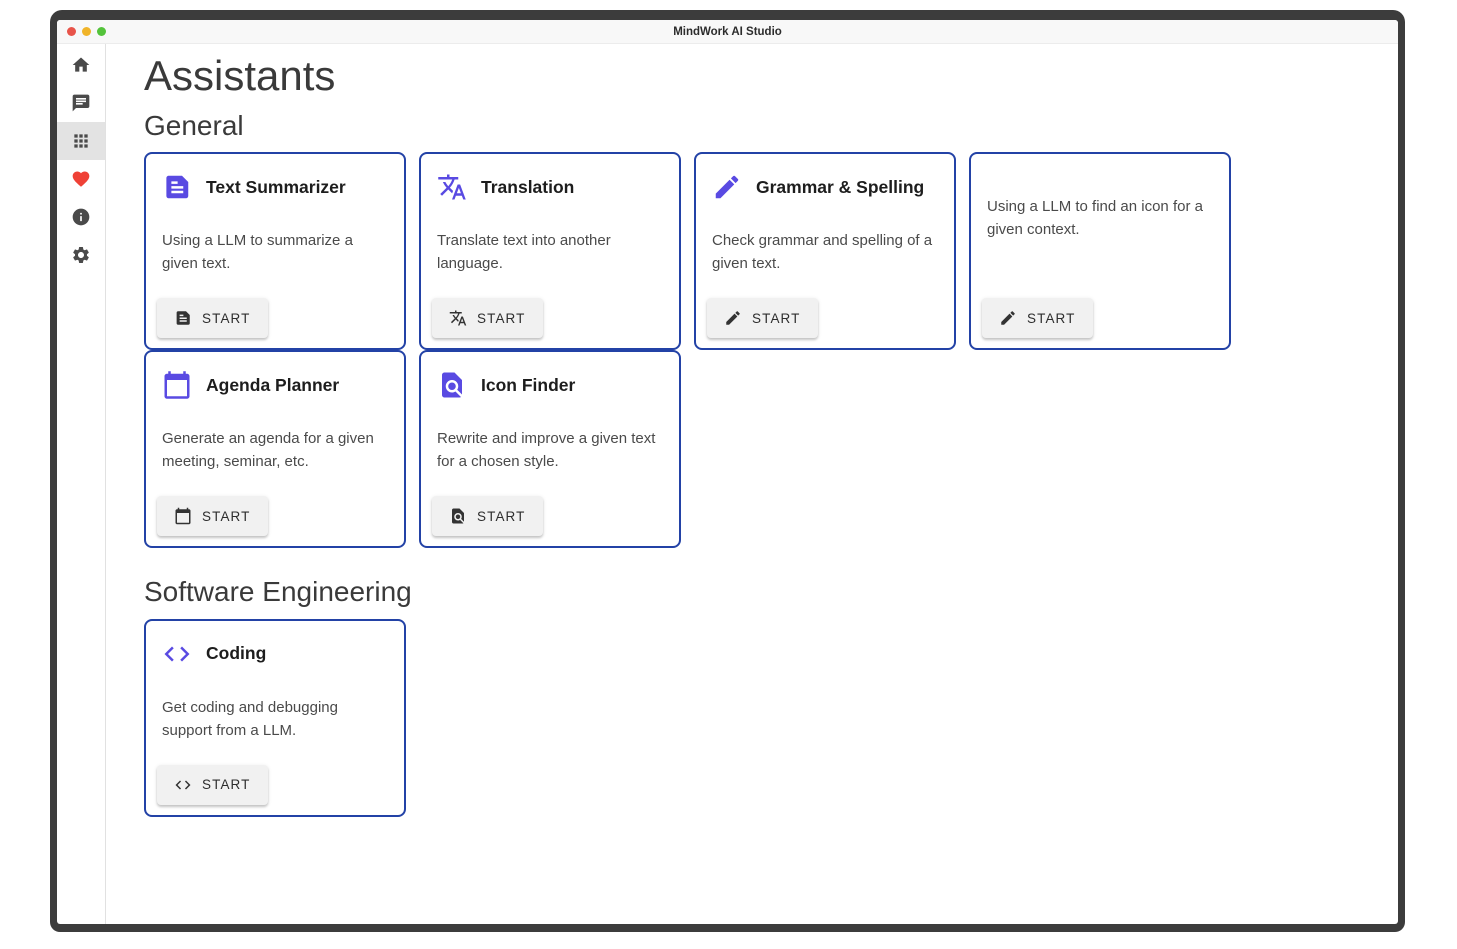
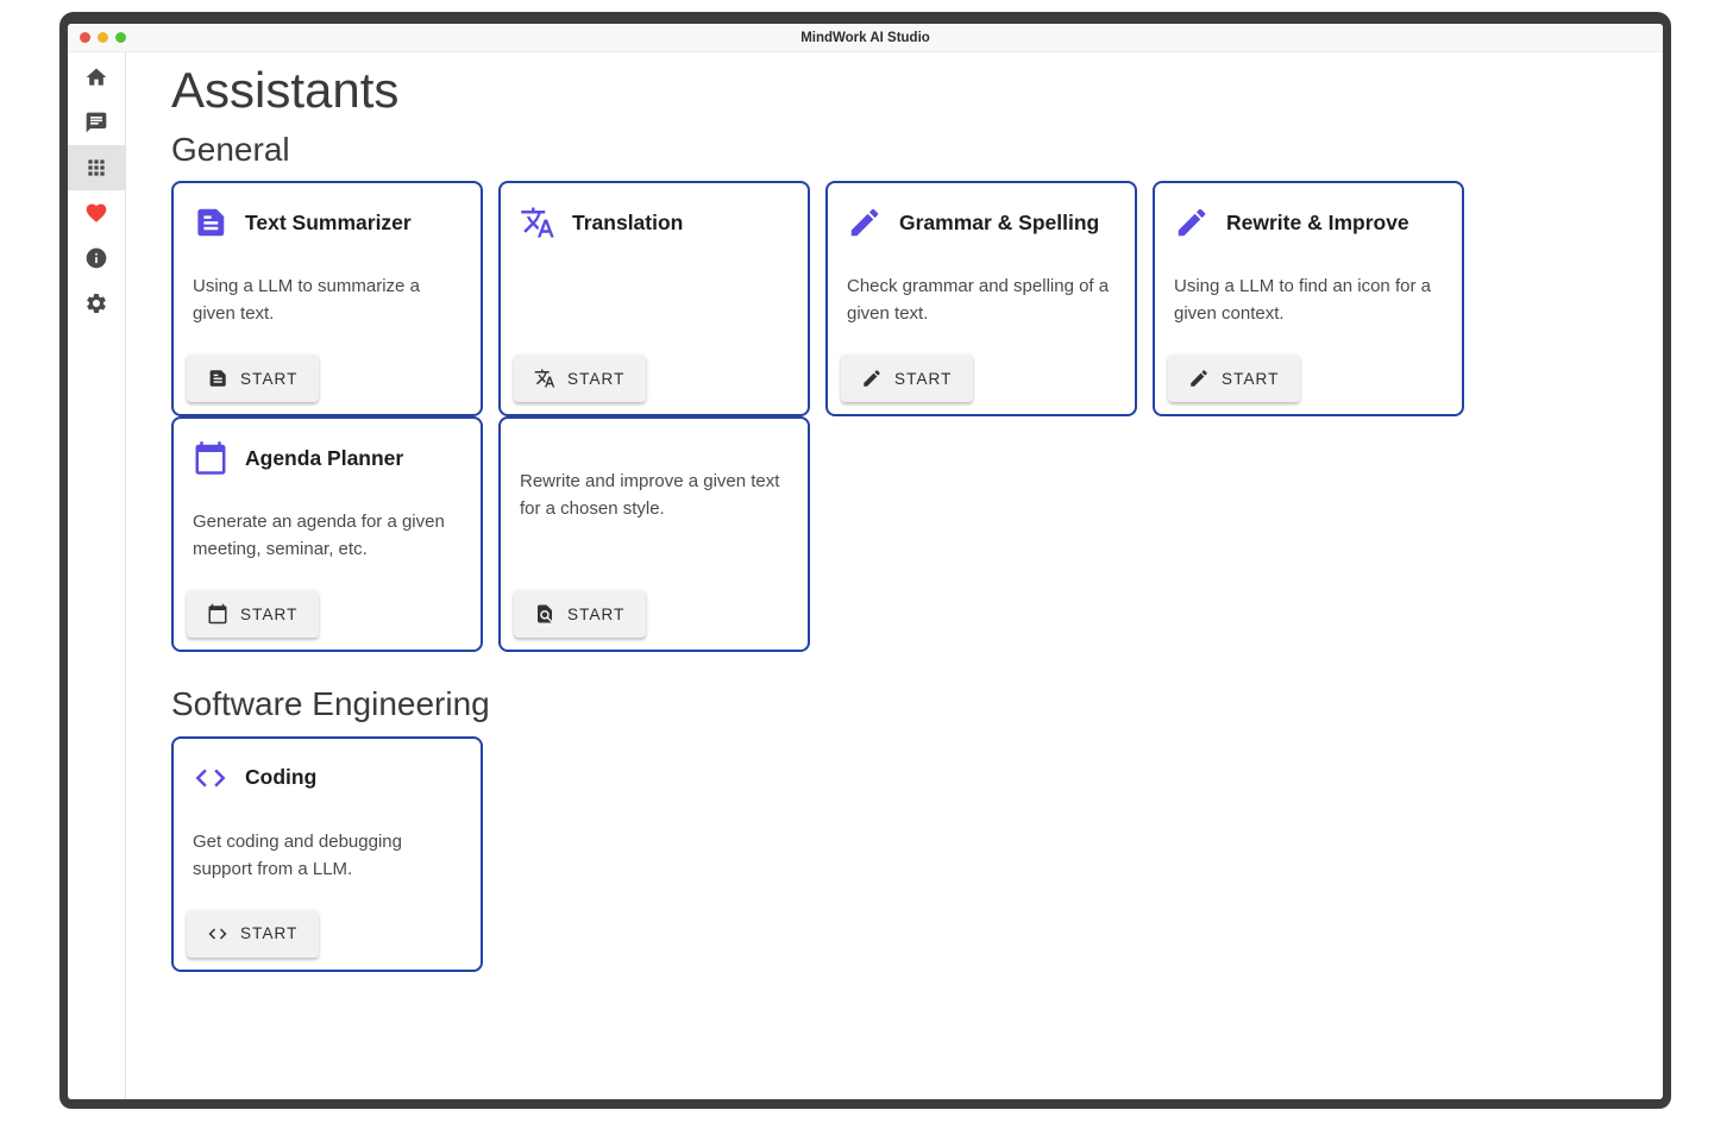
  MindWork AI Studio
  Assistants
  General
  Text Summarizer
  Using a LLM to summarize a given text.
  START
  Translation
- Translate text into another language.
  START
  Grammar & Spelling
  Check grammar and spelling of a given text.
  START
+ Rewrite & Improve
  Using a LLM to find an icon for a given context.
  START
  Agenda Planner
  Generate an agenda for a given meeting, seminar, etc.
  START
- Icon Finder
  Rewrite and improve a given text for a chosen style.
  START
  Software Engineering
  Coding
  Get coding and debugging support from a LLM.
  START
